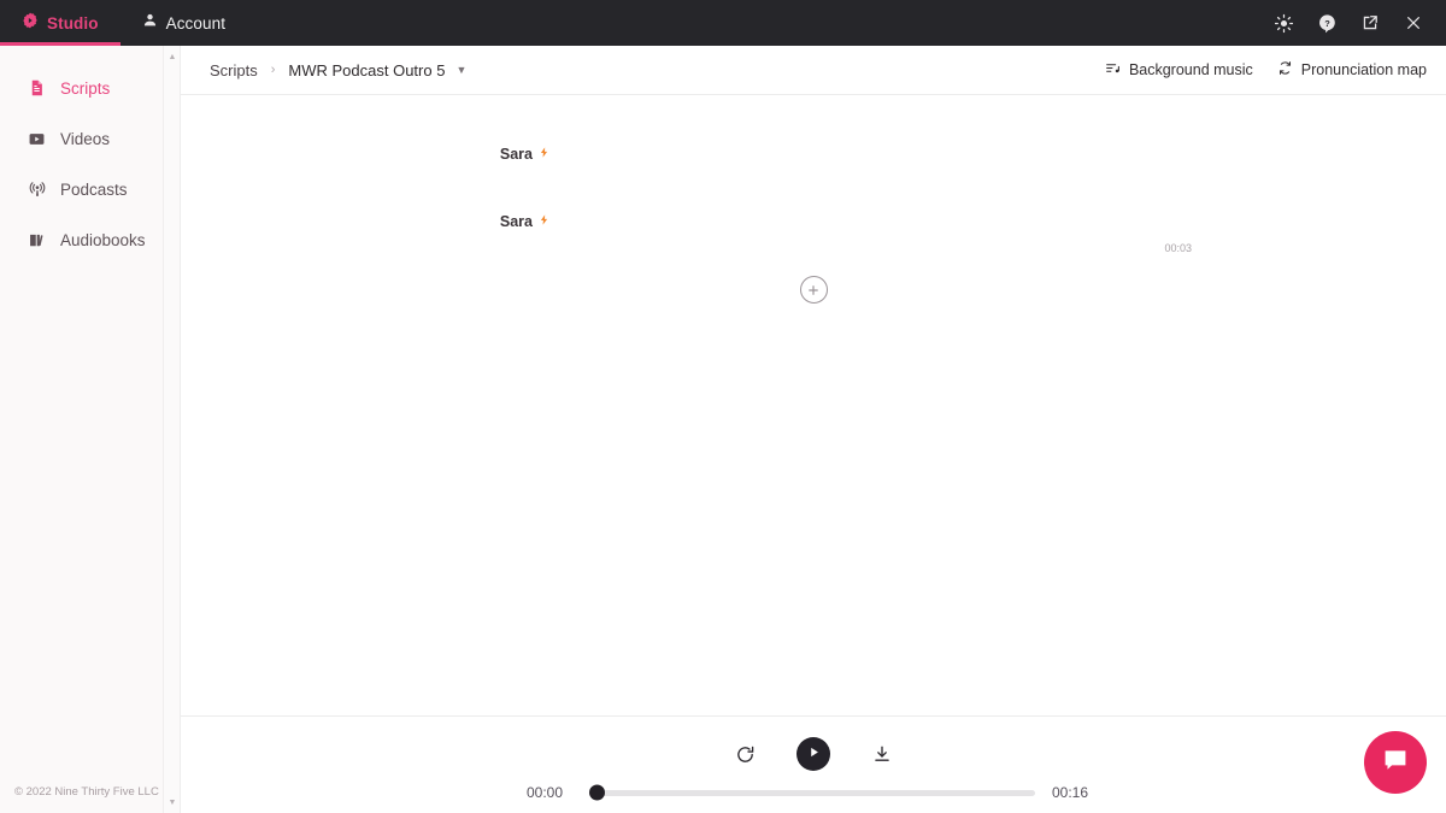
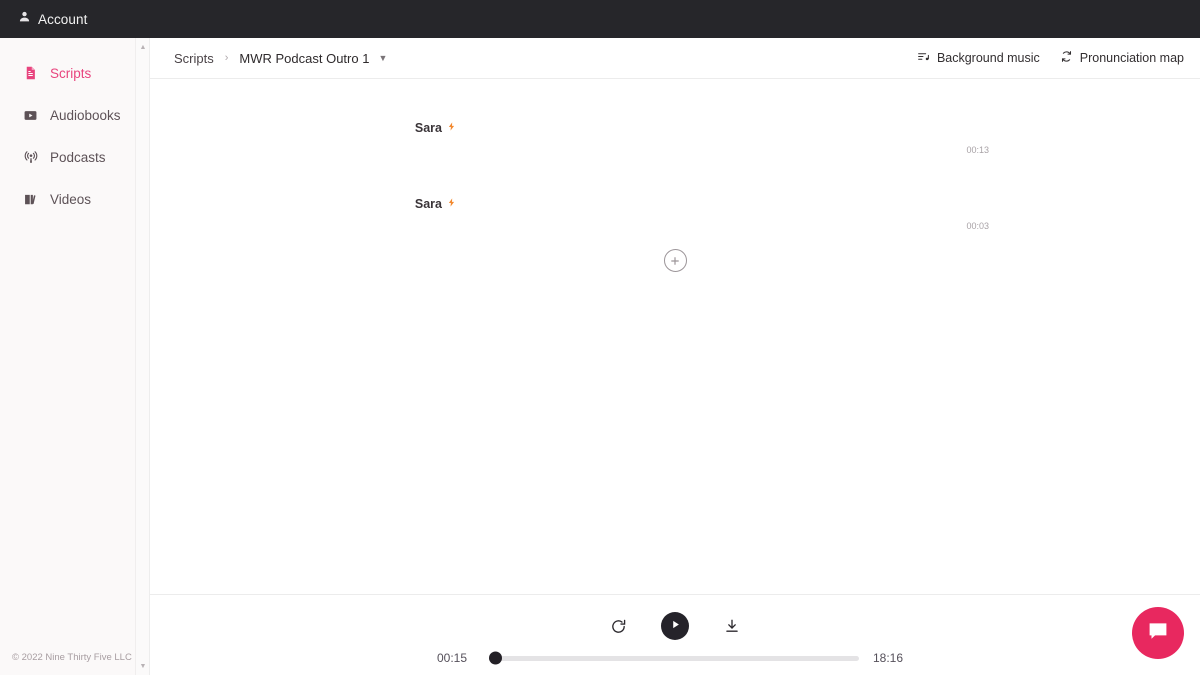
- Studio
  Account
- ?
  Scripts
- Videos
+ Audiobooks
  Podcasts
- Audiobooks
+ Videos
  © 2022 Nine Thirty Five LLC
  Scripts
  ›
- MWR Podcast Outro 5
+ MWR Podcast Outro 1
  ▼
  Background music
  Pronunciation map
  Sara
+ 00:13
  Sara
  00:03
- 00:00
+ 00:15
- 00:16
+ 18:16
